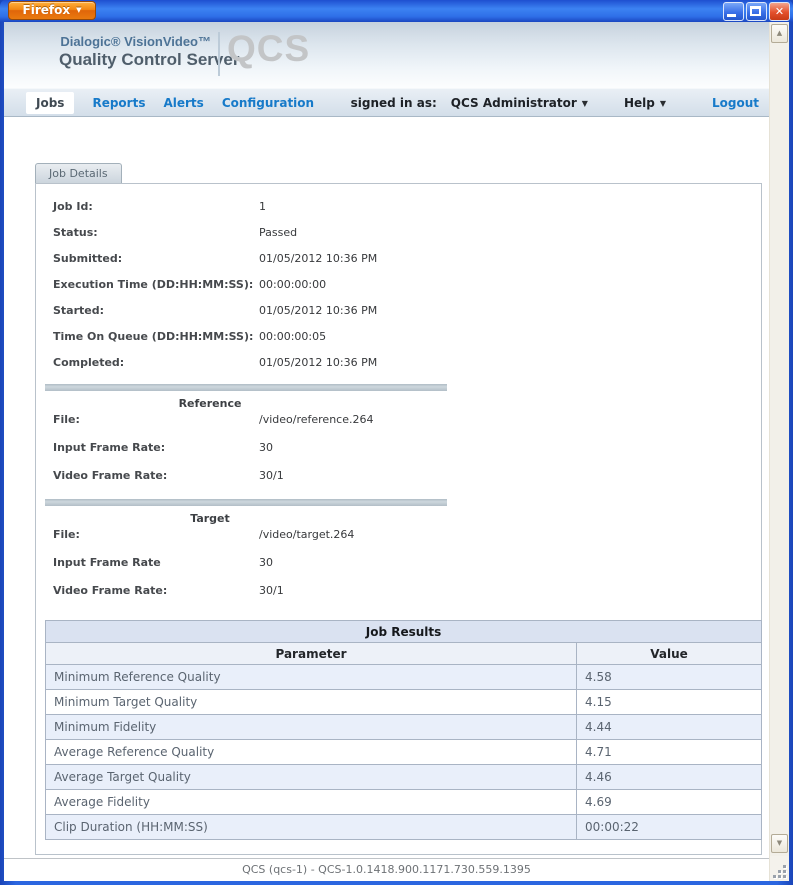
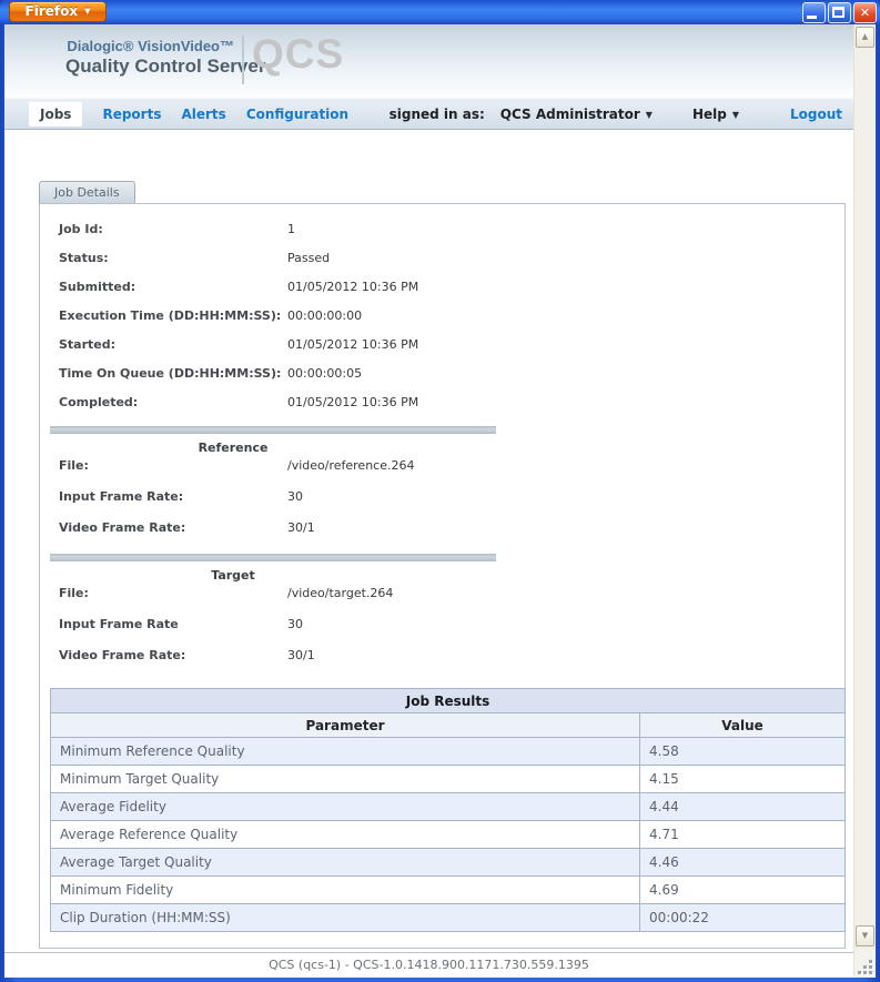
  Firefox ▼
  ✕
  Dialogic® VisionVideo™
  Quality Control Ser
  QCS
  Jobs
  Reports
  Alerts
  Configuration
  signed in as:
  QCS Administrator ▼
  Help ▼
  Logout
  Job Details
  Job Id: 1
  Status: Passed
  Submitted: 01/05/2012 10:36 PM
  Execution Time (DD:HH:MM:SS): 00:00:00:00
  Started: 01/05/2012 10:36 PM
  Time On Queue (DD:HH:MM:SS): 00:00:00:05
  Completed: 01/05/2012 10:36 PM
  Reference
  File: /video/reference.264
  Input Frame Rate: 30
  Video Frame Rate: 30/1
  Target
  File: /video/target.264
  Input Frame Rate 30
  Video Frame Rate: 30/1
  Job Results
  Parameter	Value
  Minimum Reference Quality	4.58
  Minimum Target Quality	4.15
- Minimum Fidelity	4.44
+ Average Fidelity	4.44
  Average Reference Quality	4.71
  Average Target Quality	4.46
- Average Fidelity	4.69
+ Minimum Fidelity	4.69
  Clip Duration (HH:MM:SS)	00:00:22
  QCS (qcs-1) - QCS-1.0.1418.900.1171.730.559.1395
  ▲
  ▼
